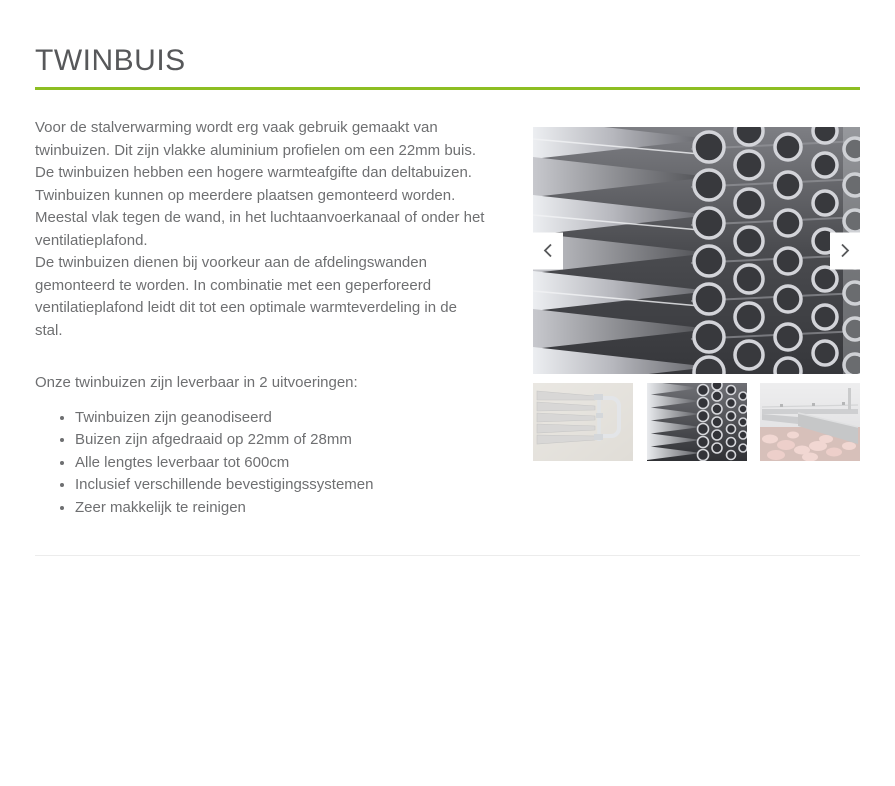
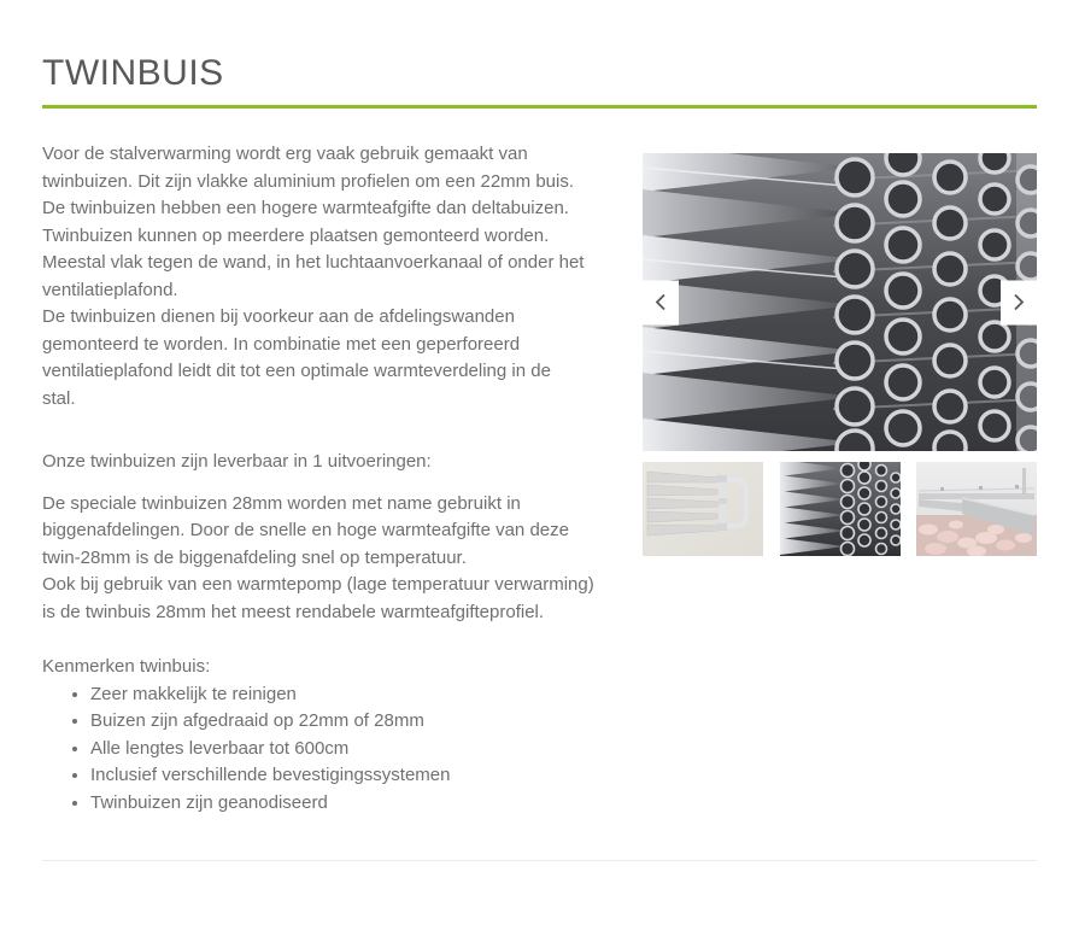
  TWINBUIS
  Voor de stalverwarming wordt erg vaak gebruik gemaakt van
  twinbuizen. Dit zijn vlakke aluminium profielen om een 22mm buis.
  De twinbuizen hebben een hogere warmteafgifte dan deltabuizen.
  Twinbuizen kunnen op meerdere plaatsen gemonteerd worden.
  Meestal vlak tegen de wand, in het luchtaanvoerkanaal of onder het
  ventilatieplafond.
  De twinbuizen dienen bij voorkeur aan de afdelingswanden
  gemonteerd te worden. In combinatie met een geperforeerd
  ventilatieplafond leidt dit tot een optimale warmteverdeling in de
  stal.
- Onze twinbuizen zijn leverbaar in 2 uitvoeringen:
+ Onze twinbuizen zijn leverbaar in 1 uitvoeringen:
+ De speciale twinbuizen 28mm worden met name gebruikt in
+ biggenafdelingen. Door de snelle en hoge warmteafgifte van deze
+ twin-28mm is de biggenafdeling snel op temperatuur.
+ Ook bij gebruik van een warmtepomp (lage temperatuur verwarming)
+ is de twinbuis 28mm het meest rendabele warmteafgifteprofiel.
+ Kenmerken twinbuis:
- Twinbuizen zijn geanodiseerd
+ Zeer makkelijk te reinigen
  Buizen zijn afgedraaid op 22mm of 28mm
  Alle lengtes leverbaar tot 600cm
  Inclusief verschillende bevestigingssystemen
- Zeer makkelijk te reinigen
+ Twinbuizen zijn geanodiseerd
